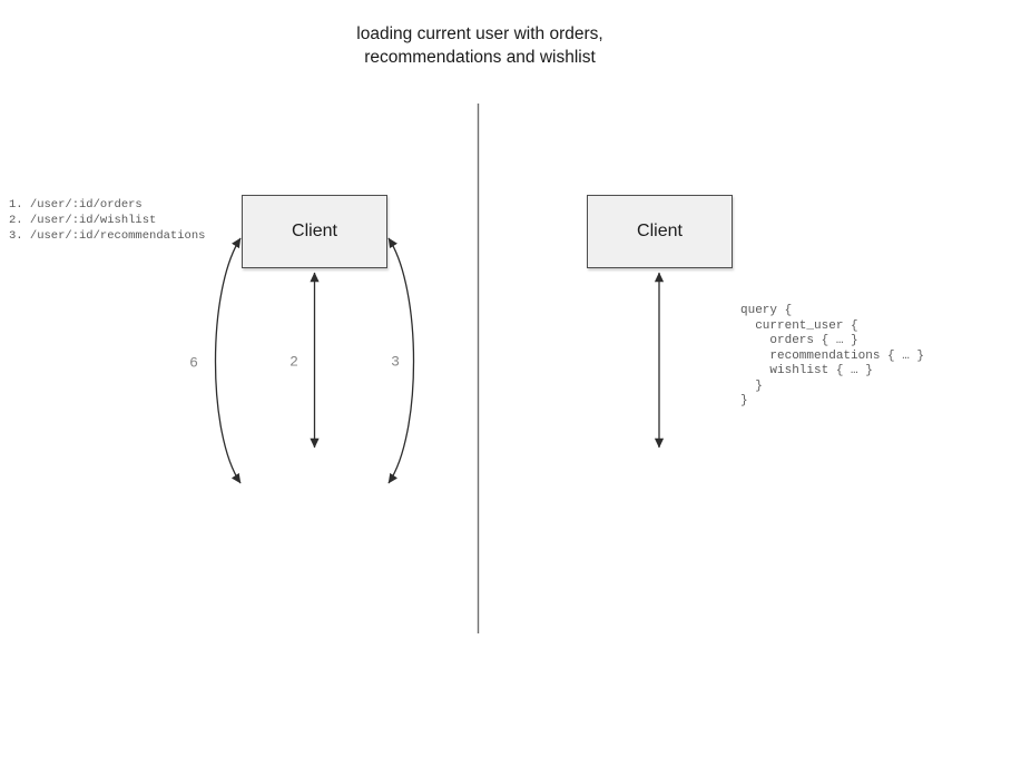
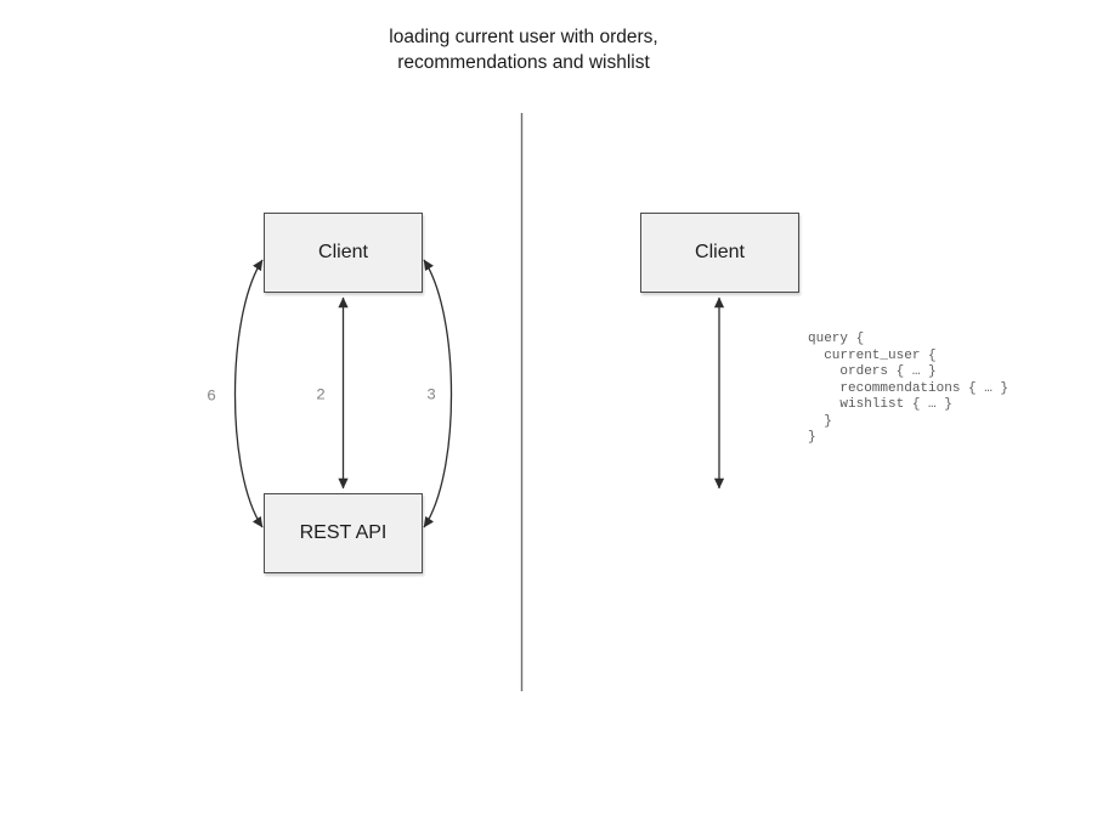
  loading current user with orders,
  recommendations and wishlist
- 1. /user/:id/orders
- 2. /user/:id/wishlist
- 3. /user/:id/recommendations
  Client
+ REST API
  6
  2
  3
  Client
  query {
  current_user {
  orders { … }
  recommendations { … }
  wishlist { … }
  }
  }
